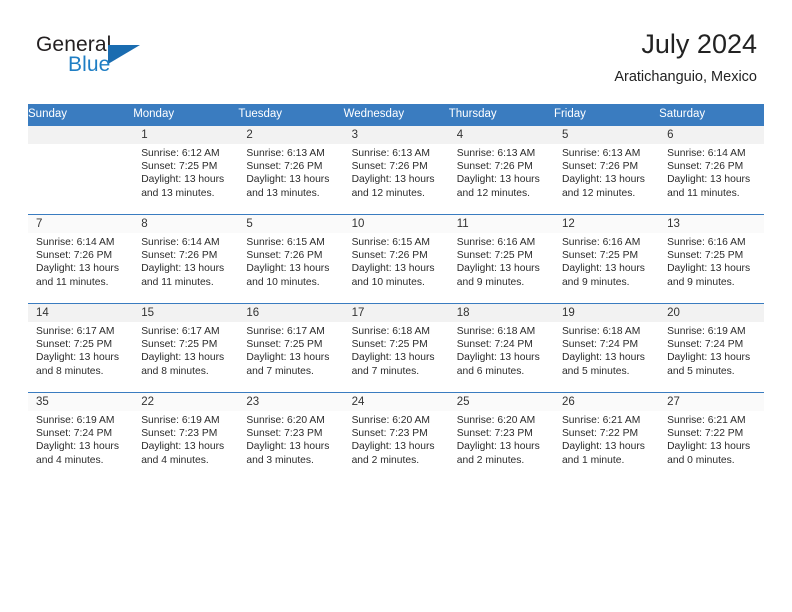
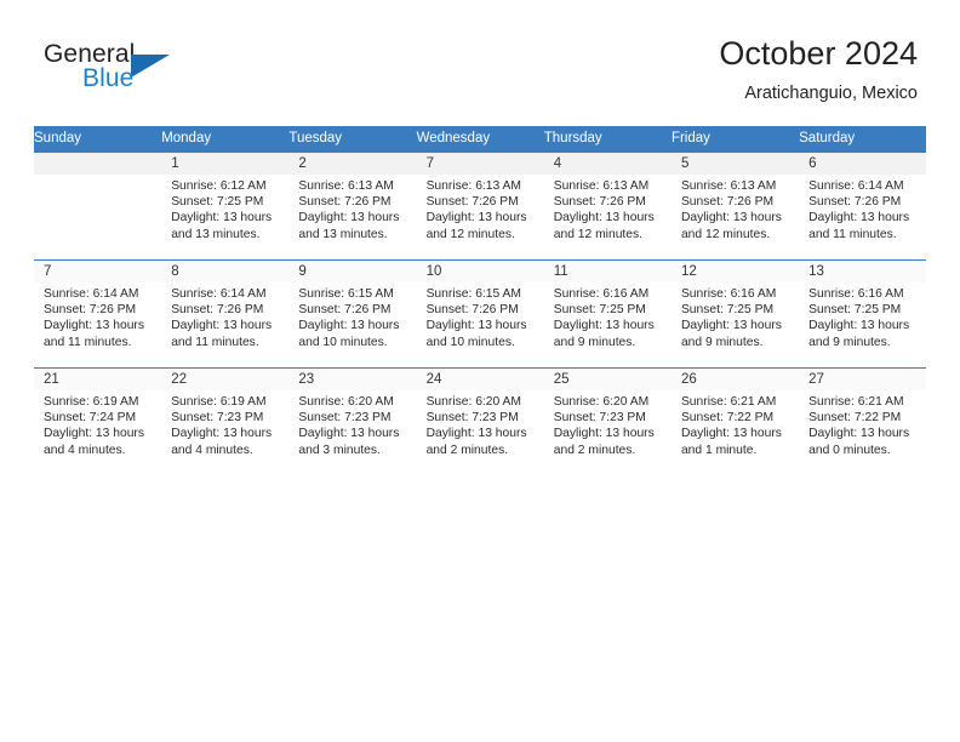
  General
  Blue
- July 2024
+ October 2024
  Aratichanguio, Mexico
  Sunday	Monday	Tuesday	Wednesday	Thursday	Friday	Saturday
- 	1Sunrise: 6:12 AMSunset: 7:25 PMDaylight: 13 hoursand 13 minutes.	2Sunrise: 6:13 AMSunset: 7:26 PMDaylight: 13 hoursand 13 minutes.	3Sunrise: 6:13 AMSunset: 7:26 PMDaylight: 13 hoursand 12 minutes.	4Sunrise: 6:13 AMSunset: 7:26 PMDaylight: 13 hoursand 12 minutes.	5Sunrise: 6:13 AMSunset: 7:26 PMDaylight: 13 hoursand 12 minutes.	6Sunrise: 6:14 AMSunset: 7:26 PMDaylight: 13 hoursand 11 minutes.
+ 	1Sunrise: 6:12 AMSunset: 7:25 PMDaylight: 13 hoursand 13 minutes.	2Sunrise: 6:13 AMSunset: 7:26 PMDaylight: 13 hoursand 13 minutes.	7Sunrise: 6:13 AMSunset: 7:26 PMDaylight: 13 hoursand 12 minutes.	4Sunrise: 6:13 AMSunset: 7:26 PMDaylight: 13 hoursand 12 minutes.	5Sunrise: 6:13 AMSunset: 7:26 PMDaylight: 13 hoursand 12 minutes.	6Sunrise: 6:14 AMSunset: 7:26 PMDaylight: 13 hoursand 11 minutes.
- 7Sunrise: 6:14 AMSunset: 7:26 PMDaylight: 13 hoursand 11 minutes.	8Sunrise: 6:14 AMSunset: 7:26 PMDaylight: 13 hoursand 11 minutes.	5Sunrise: 6:15 AMSunset: 7:26 PMDaylight: 13 hoursand 10 minutes.	10Sunrise: 6:15 AMSunset: 7:26 PMDaylight: 13 hoursand 10 minutes.	11Sunrise: 6:16 AMSunset: 7:25 PMDaylight: 13 hoursand 9 minutes.	12Sunrise: 6:16 AMSunset: 7:25 PMDaylight: 13 hoursand 9 minutes.	13Sunrise: 6:16 AMSunset: 7:25 PMDaylight: 13 hoursand 9 minutes.
+ 7Sunrise: 6:14 AMSunset: 7:26 PMDaylight: 13 hoursand 11 minutes.	8Sunrise: 6:14 AMSunset: 7:26 PMDaylight: 13 hoursand 11 minutes.	9Sunrise: 6:15 AMSunset: 7:26 PMDaylight: 13 hoursand 10 minutes.	10Sunrise: 6:15 AMSunset: 7:26 PMDaylight: 13 hoursand 10 minutes.	11Sunrise: 6:16 AMSunset: 7:25 PMDaylight: 13 hoursand 9 minutes.	12Sunrise: 6:16 AMSunset: 7:25 PMDaylight: 13 hoursand 9 minutes.	13Sunrise: 6:16 AMSunset: 7:25 PMDaylight: 13 hoursand 9 minutes.
- 14Sunrise: 6:17 AMSunset: 7:25 PMDaylight: 13 hoursand 8 minutes.	15Sunrise: 6:17 AMSunset: 7:25 PMDaylight: 13 hoursand 8 minutes.	16Sunrise: 6:17 AMSunset: 7:25 PMDaylight: 13 hoursand 7 minutes.	17Sunrise: 6:18 AMSunset: 7:25 PMDaylight: 13 hoursand 7 minutes.	18Sunrise: 6:18 AMSunset: 7:24 PMDaylight: 13 hoursand 6 minutes.	19Sunrise: 6:18 AMSunset: 7:24 PMDaylight: 13 hoursand 5 minutes.	20Sunrise: 6:19 AMSunset: 7:24 PMDaylight: 13 hoursand 5 minutes.
- 35Sunrise: 6:19 AMSunset: 7:24 PMDaylight: 13 hoursand 4 minutes.	22Sunrise: 6:19 AMSunset: 7:23 PMDaylight: 13 hoursand 4 minutes.	23Sunrise: 6:20 AMSunset: 7:23 PMDaylight: 13 hoursand 3 minutes.	24Sunrise: 6:20 AMSunset: 7:23 PMDaylight: 13 hoursand 2 minutes.	25Sunrise: 6:20 AMSunset: 7:23 PMDaylight: 13 hoursand 2 minutes.	26Sunrise: 6:21 AMSunset: 7:22 PMDaylight: 13 hoursand 1 minute.	27Sunrise: 6:21 AMSunset: 7:22 PMDaylight: 13 hoursand 0 minutes.
+ 21Sunrise: 6:19 AMSunset: 7:24 PMDaylight: 13 hoursand 4 minutes.	22Sunrise: 6:19 AMSunset: 7:23 PMDaylight: 13 hoursand 4 minutes.	23Sunrise: 6:20 AMSunset: 7:23 PMDaylight: 13 hoursand 3 minutes.	24Sunrise: 6:20 AMSunset: 7:23 PMDaylight: 13 hoursand 2 minutes.	25Sunrise: 6:20 AMSunset: 7:23 PMDaylight: 13 hoursand 2 minutes.	26Sunrise: 6:21 AMSunset: 7:22 PMDaylight: 13 hoursand 1 minute.	27Sunrise: 6:21 AMSunset: 7:22 PMDaylight: 13 hoursand 0 minutes.
